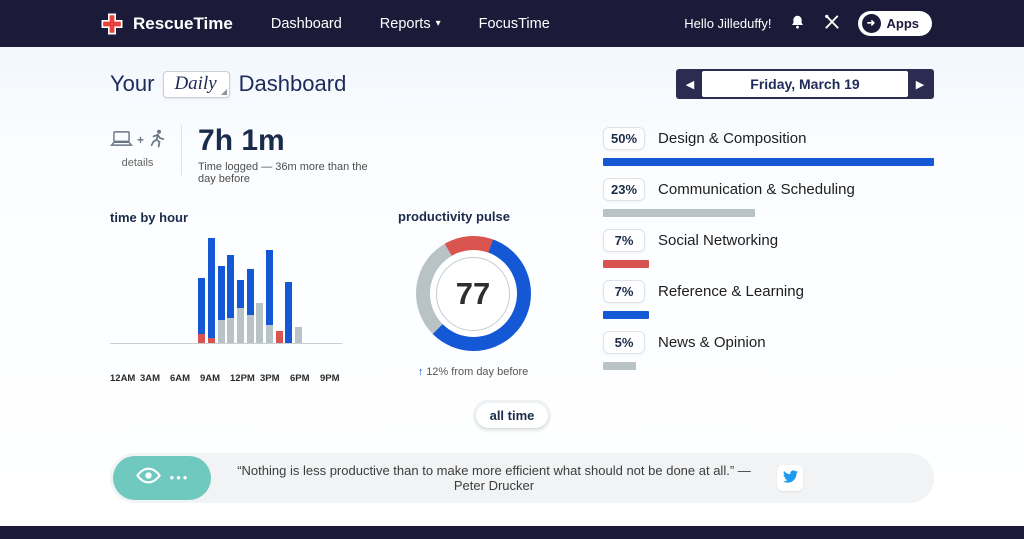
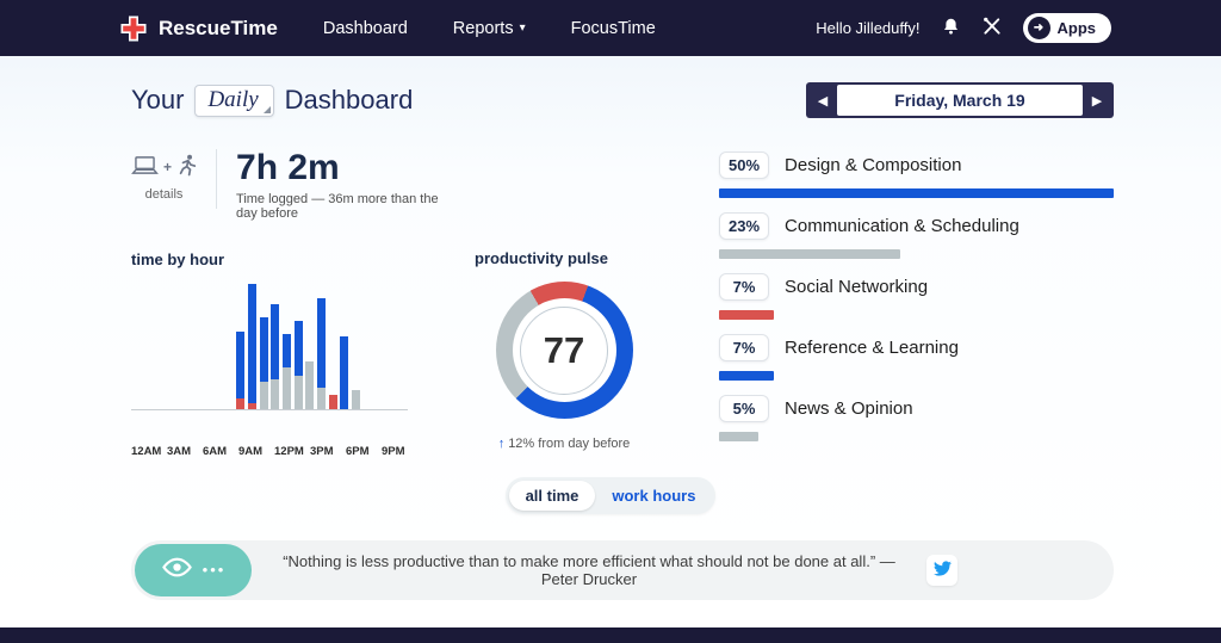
  RescueTime
  Dashboard
  Reports
  ▾
  FocusTime
  Hello Jilleduffy!
  ➜
  Apps
  Your
  Daily
  Dashboard
  ◀
  Friday, March 19
  ▶
  +
  details
- 7h 1m
+ 7h 2m
  Time logged — 36m more than the day before
  time by hour
  12AM
  3AM
  6AM
  9AM
  12PM
  3PM
  6PM
  9PM
  productivity pulse
  77
  ↑ 12% from day before
  50%
  Design & Composition
  23%
  Communication & Scheduling
  7%
  Social Networking
  7%
  Reference & Learning
  5%
  News & Opinion
  all time
+ work hours
  •••
  “Nothing is less productive than to make more efficient what should not be done at all.” — Peter Drucker
